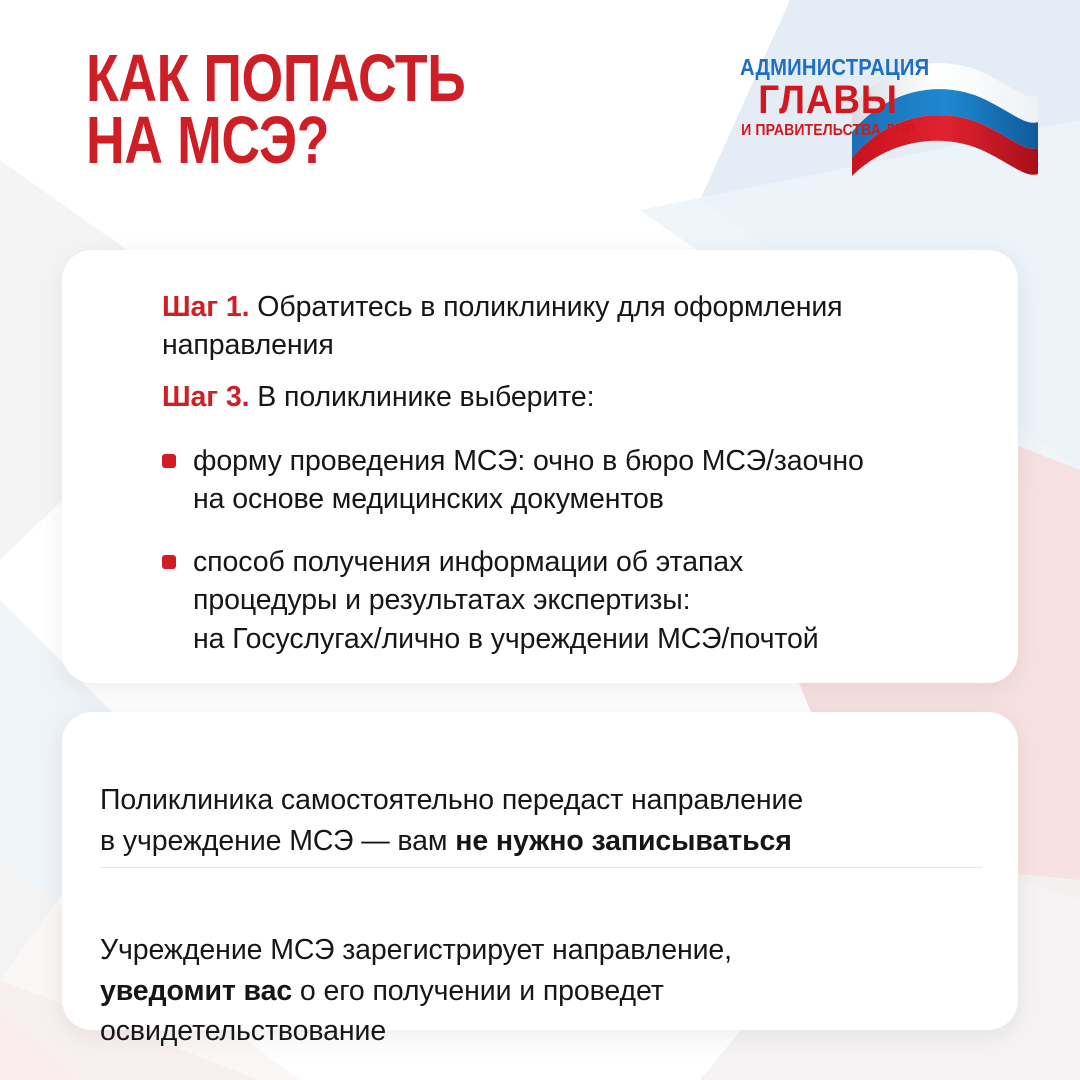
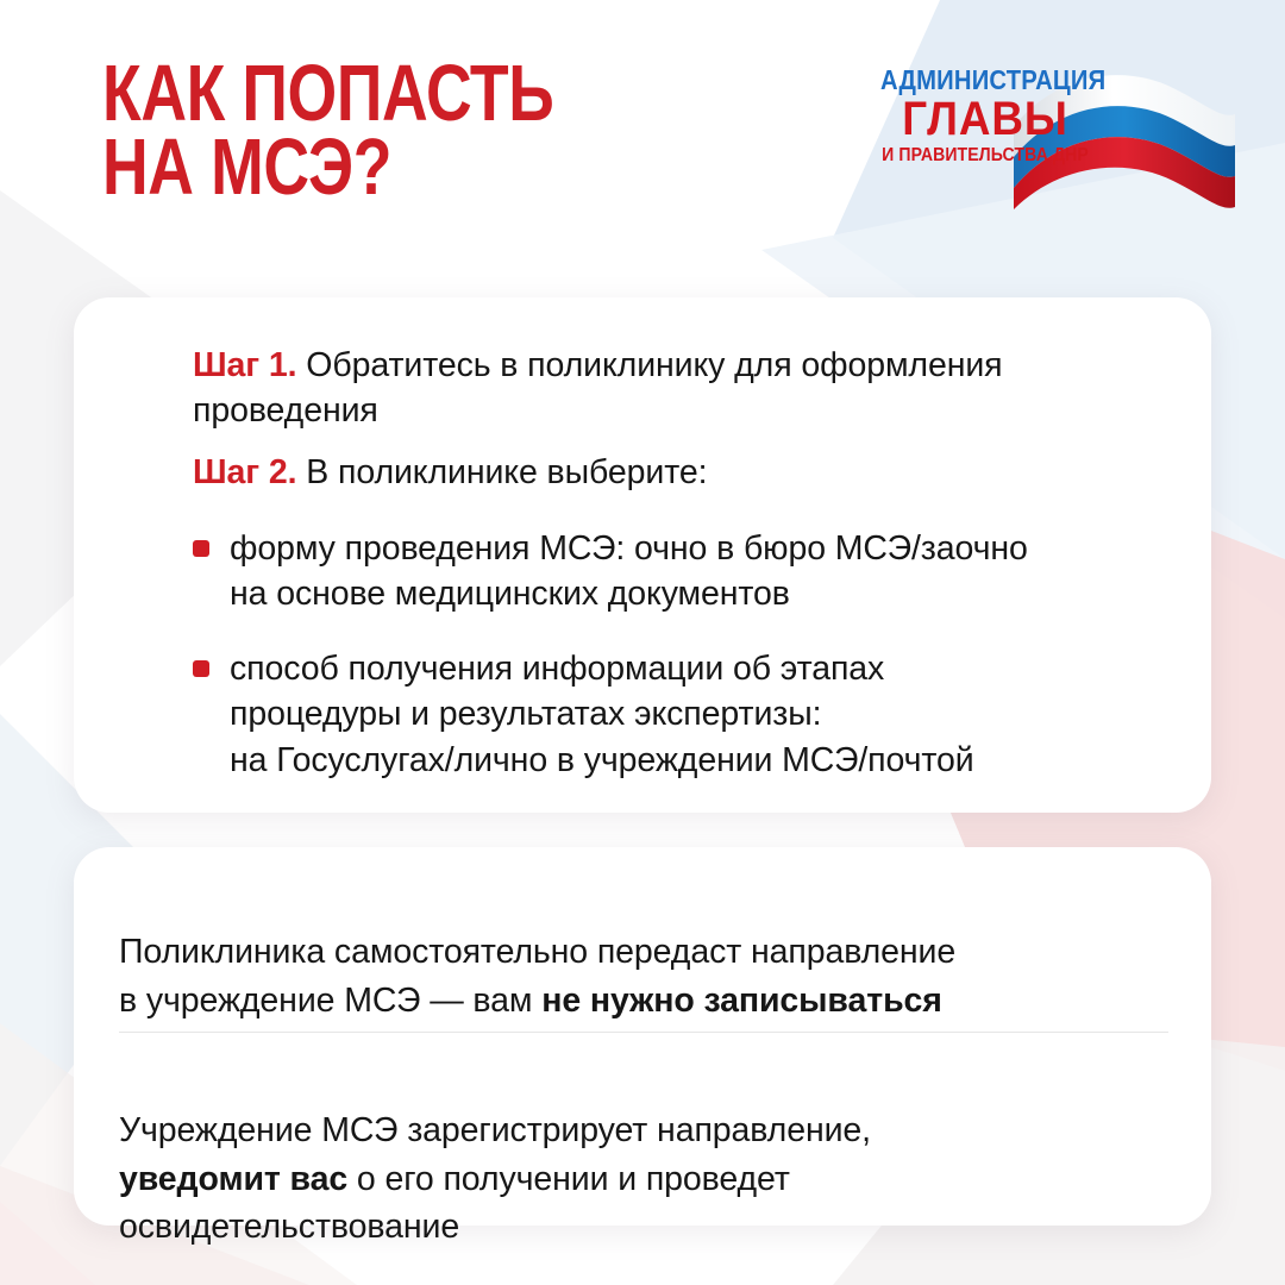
  КАК ПОПАСТЬ
  НА МСЭ?
  АДМИНИСТРАЦИЯ
  ГЛАВЫ
  И ПРАВИТЕЛЬСТВА ДНР
- Шаг 1. Обратитесь в поликлинику для оформления направления
+ Шаг 1. Обратитесь в поликлинику для оформления проведения
- Шаг 3. В поликлинике выберите:
+ Шаг 2. В поликлинике выберите:
  форму проведения МСЭ: очно в бюро МСЭ/заочно
  на основе медицинских документов
  способ получения информации об этапах
  процедуры и результатах экспертизы:
  на Госуслугах/лично в учреждении МСЭ/почтой
  Поликлиника самостоятельно передаст направление
  в учреждение МСЭ — вам не нужно записываться
  Учреждение МСЭ зарегистрирует направление,
  уведомит вас о его получении и проведет
  освидетельствование
